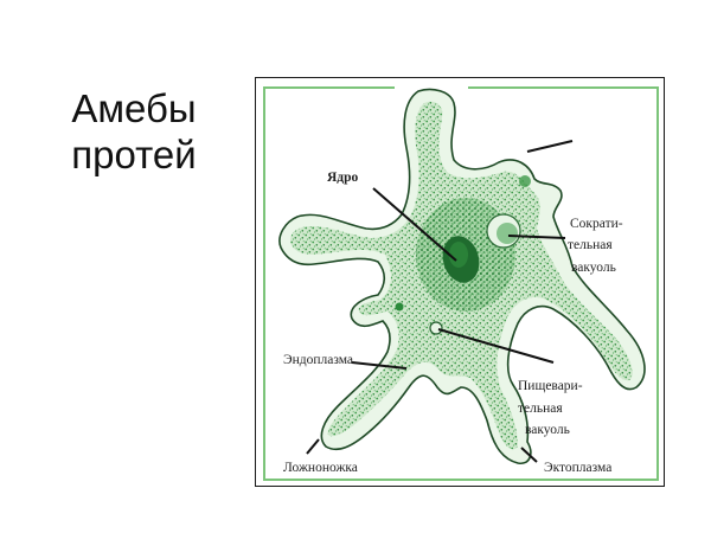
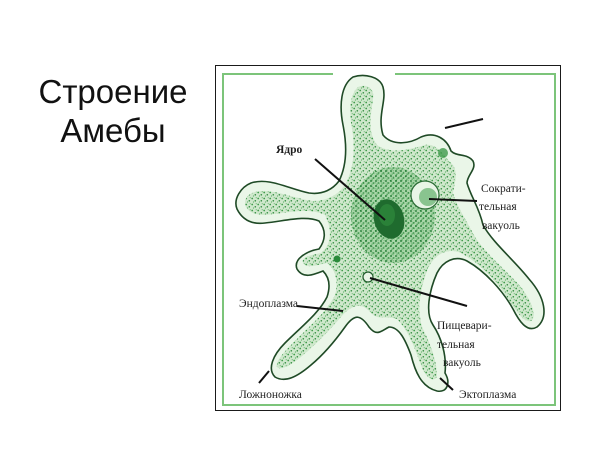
+ Строение
  Амебы
- протей
  Ядро
  Сократи-
  тельная
  вакуоль
  Эндоплазма
  Пищевари-
  тельная
  вакуоль
  Ложноножка
  Эктоплазма
